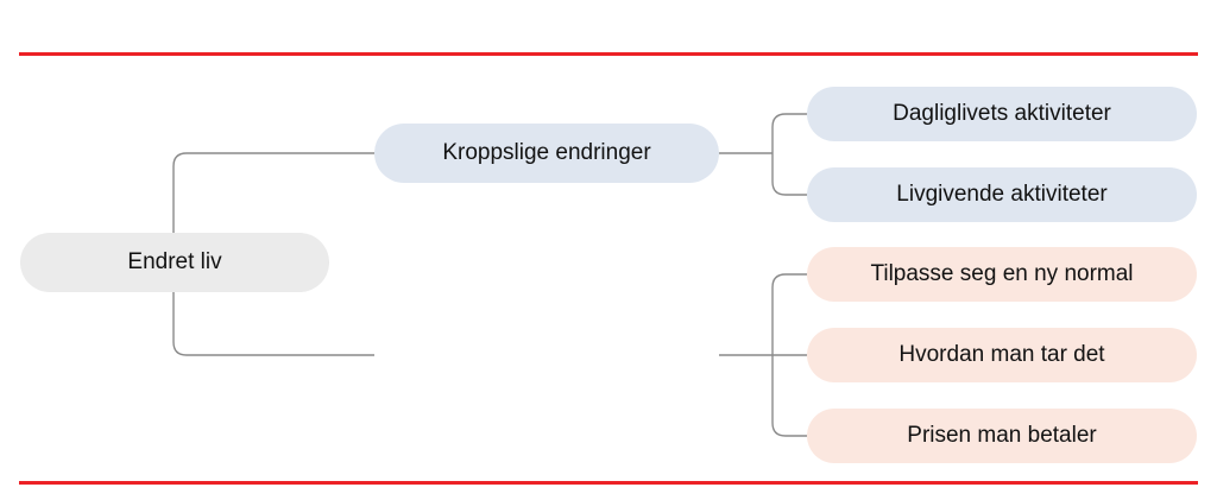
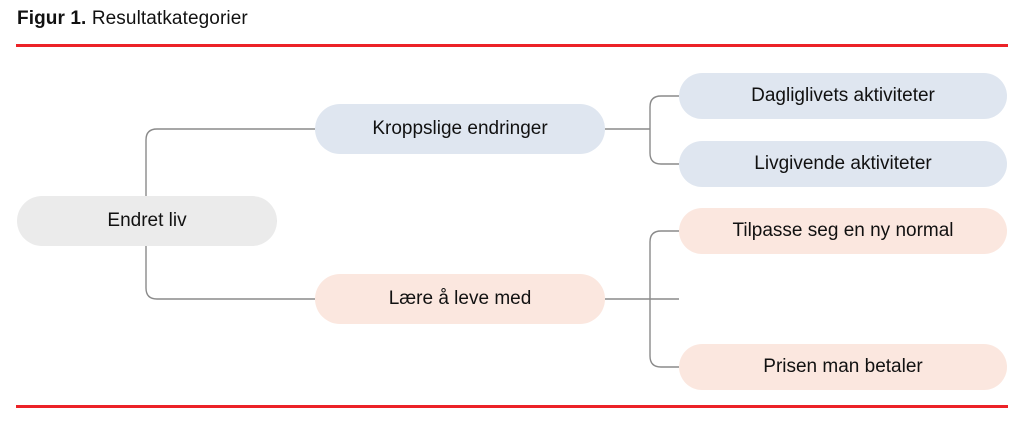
+ Figur 1. Resultatkategorier
  Endret liv
  Kroppslige endringer
+ Lære å leve med
  Dagliglivets aktiviteter
  Livgivende aktiviteter
  Tilpasse seg en ny normal
- Hvordan man tar det
  Prisen man betaler
